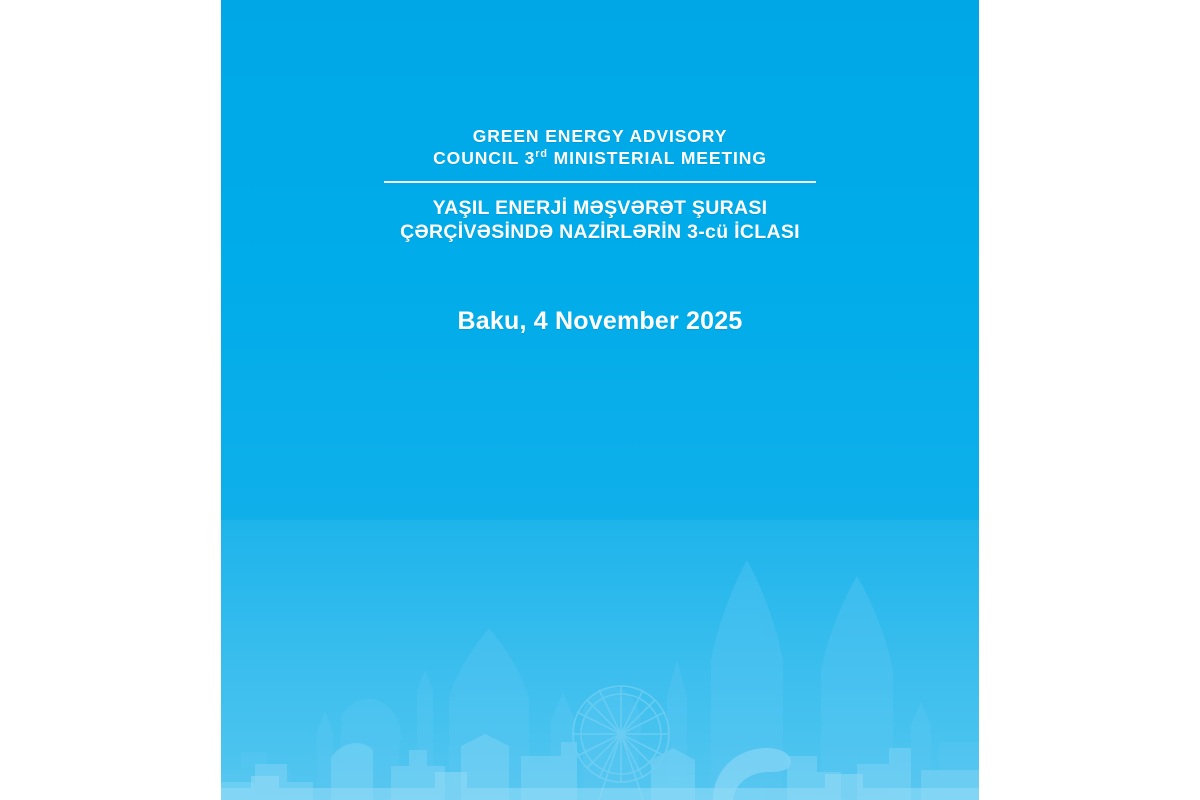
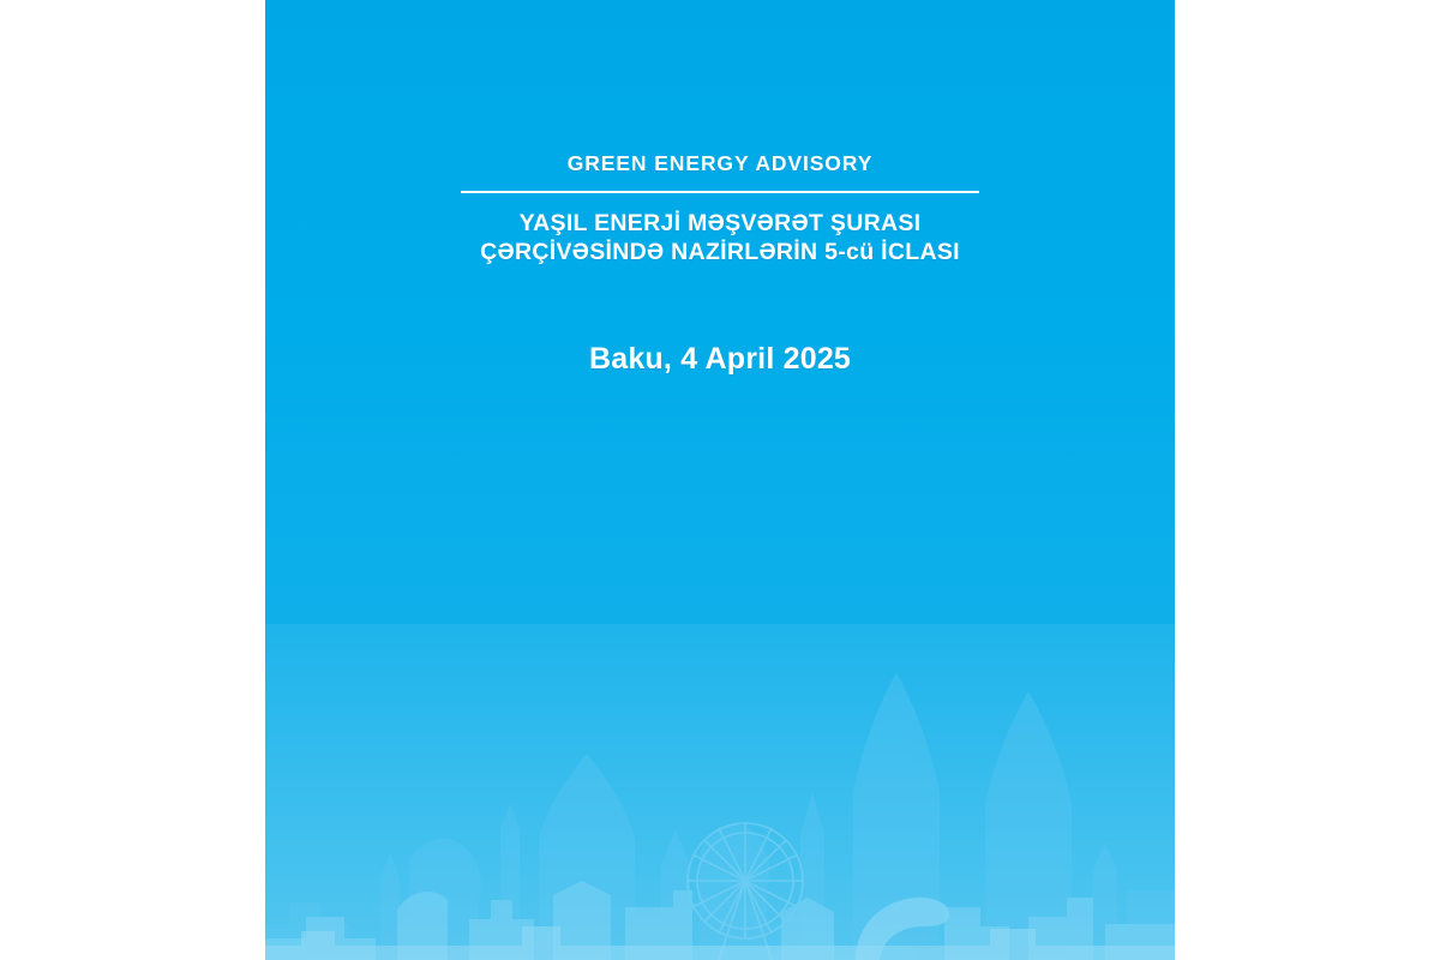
  GREEN ENERGY ADVISORY
- COUNCIL 3rd MINISTERIAL MEETING
  YAŞIL ENERJİ MƏŞVƏRƏT ŞURASI
- ÇƏRÇİVƏSİNDƏ NAZİRLƏRİN 3-cü İCLASI
+ ÇƏRÇİVƏSİNDƏ NAZİRLƏRİN 5-cü İCLASI
- Baku, 4 November 2025
+ Baku, 4 April 2025
